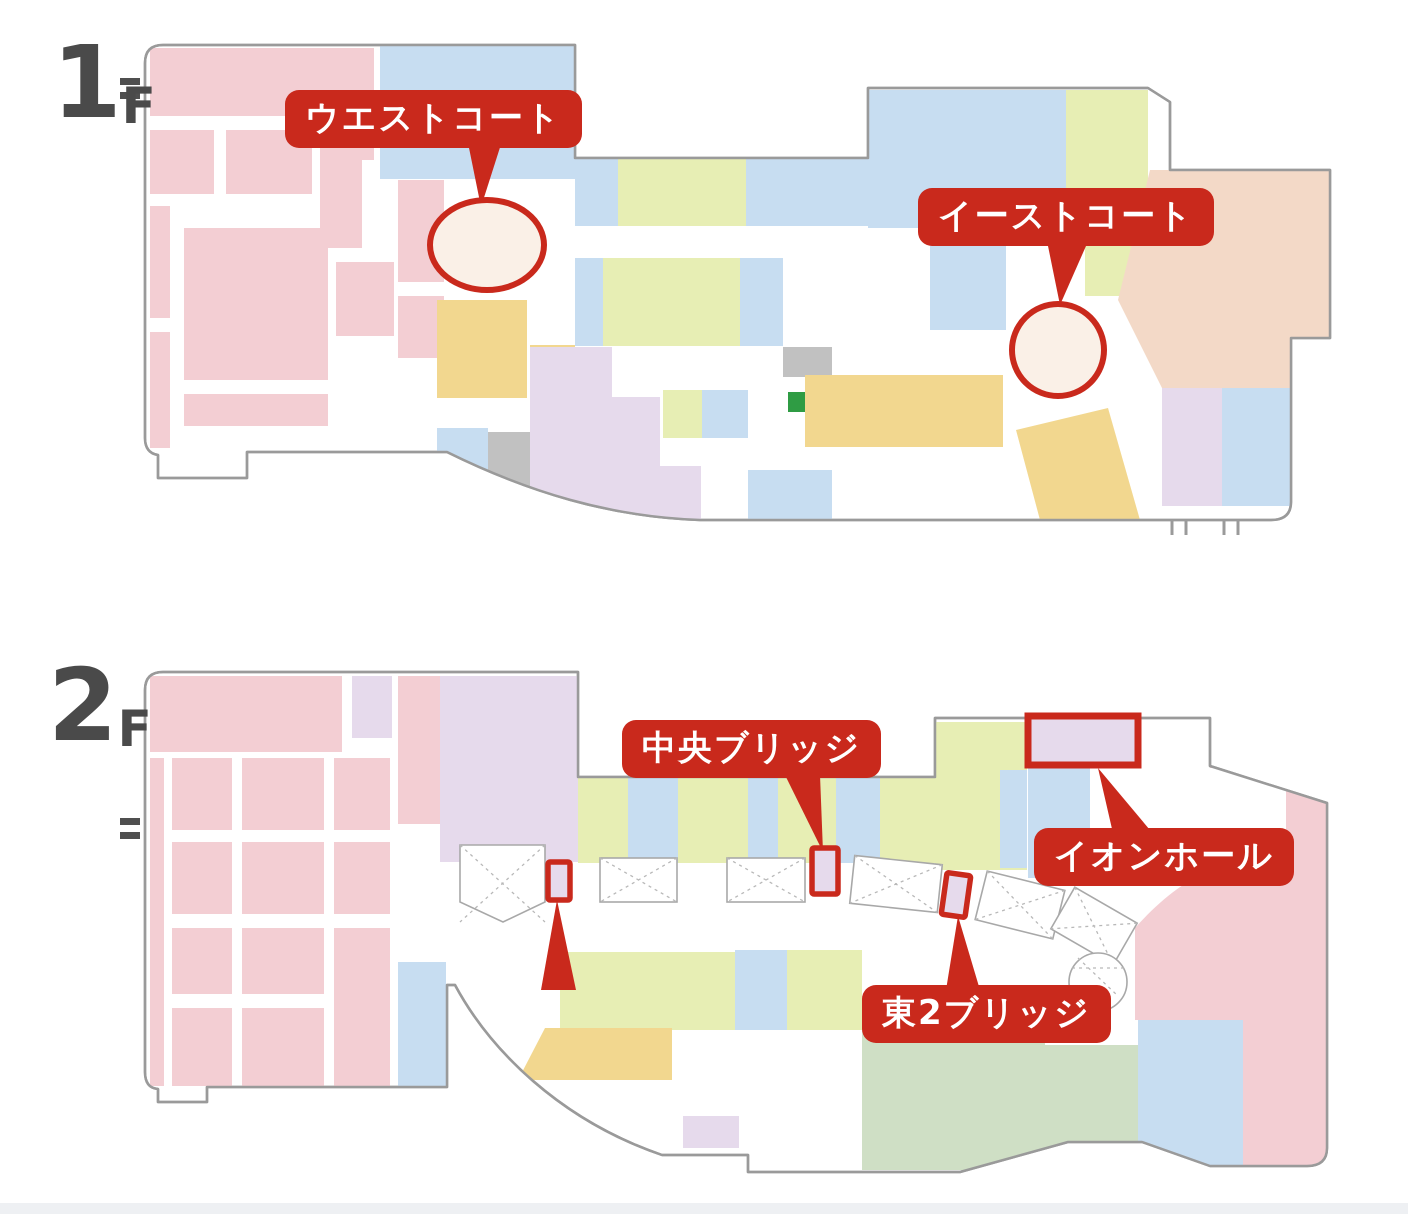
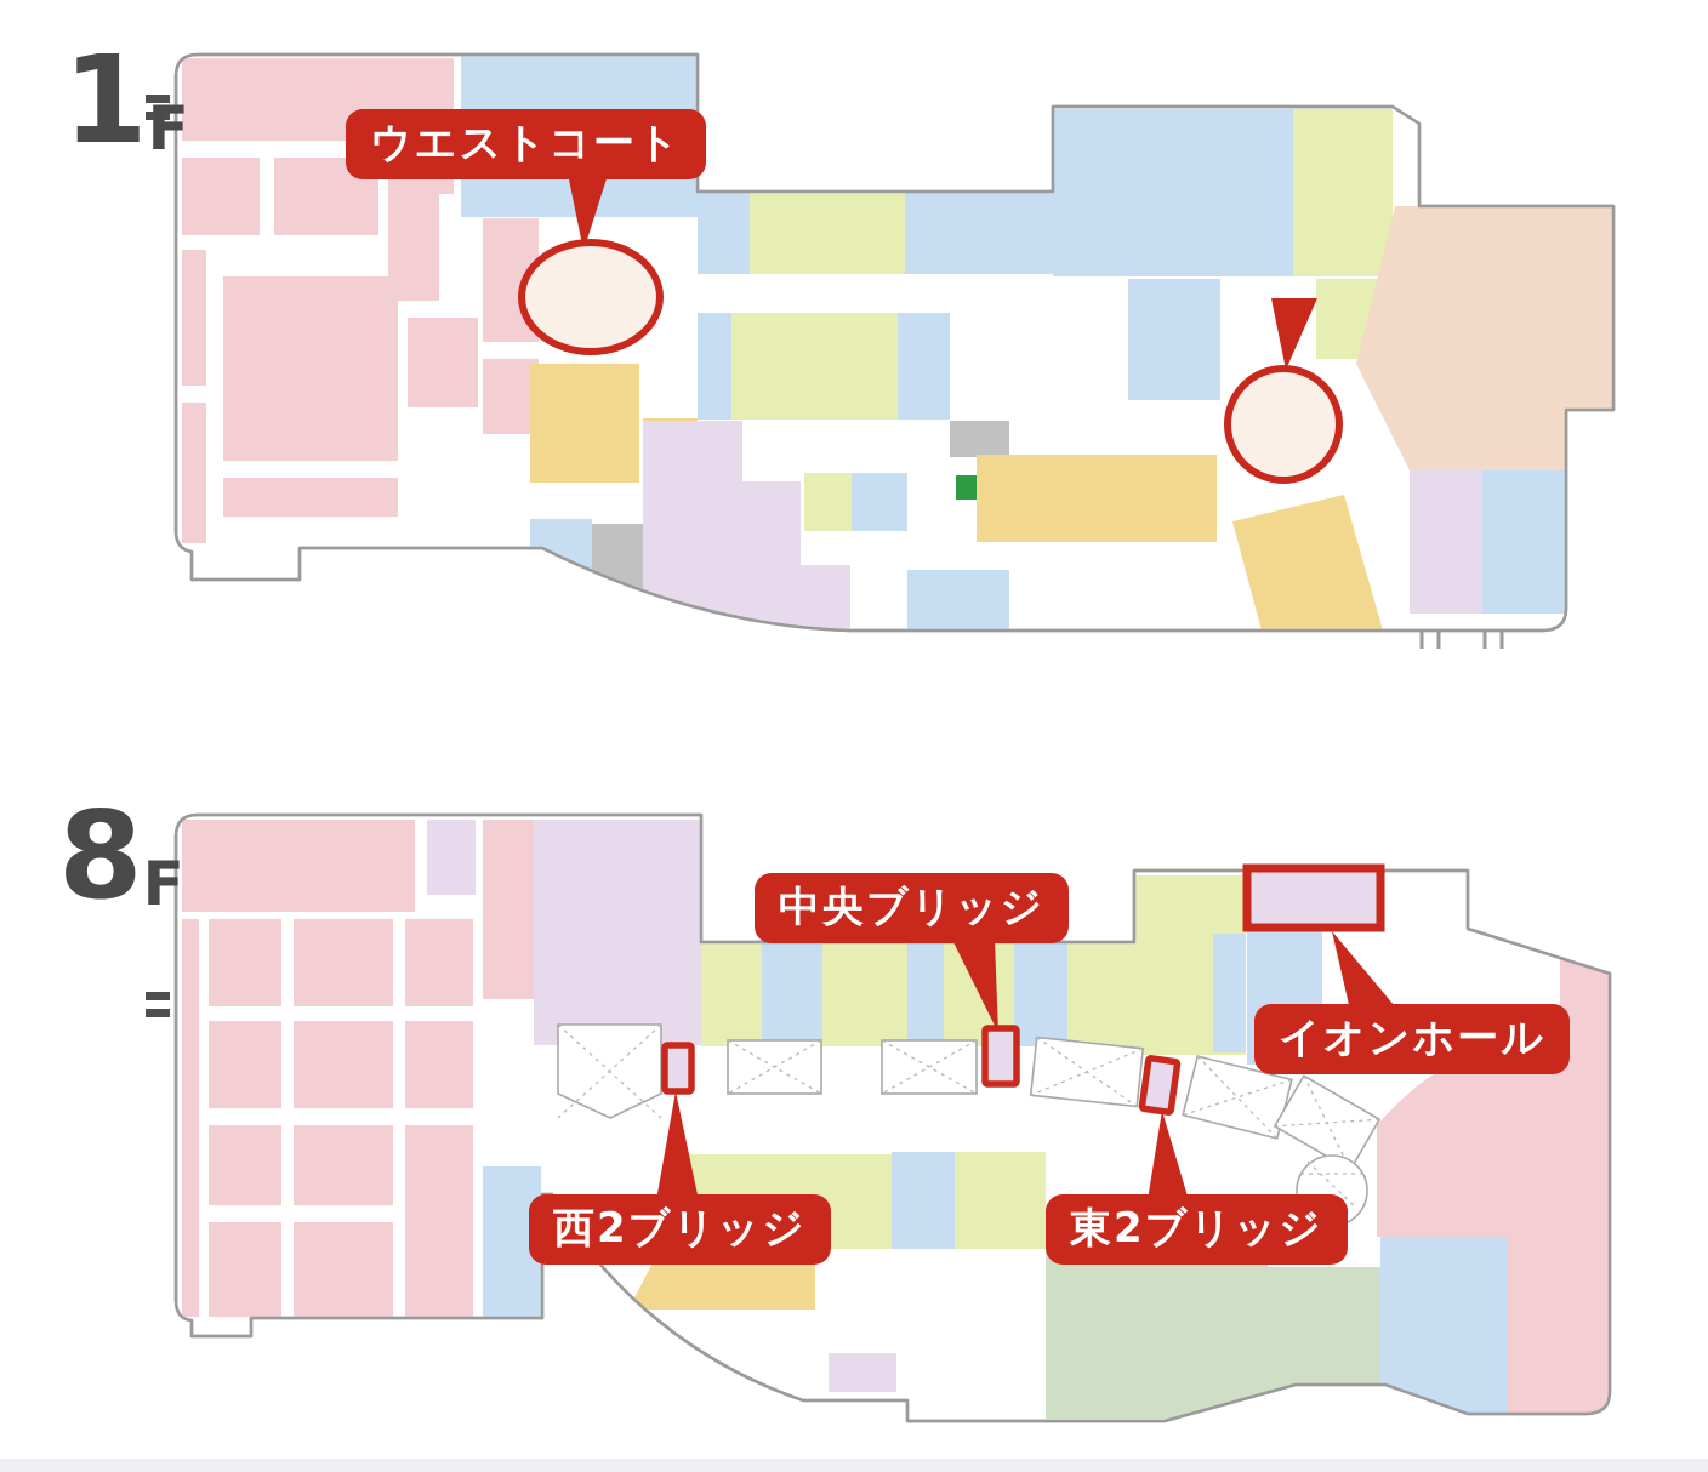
  1
  F
- 2
+ 8
  F
  ウエストコート
- イーストコート
  中央ブリッジ
  イオンホール
+ 西2ブリッジ
  東2ブリッジ
